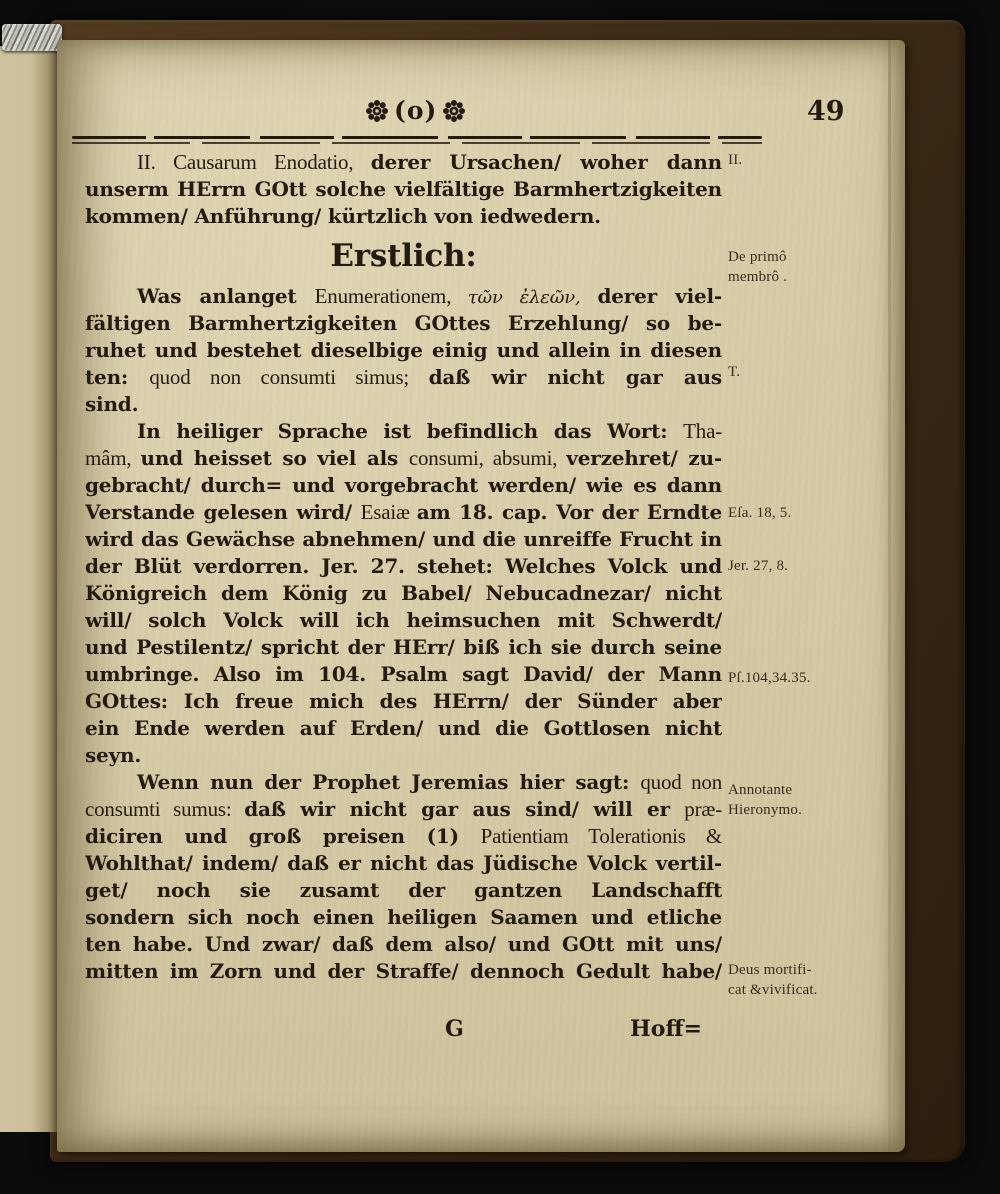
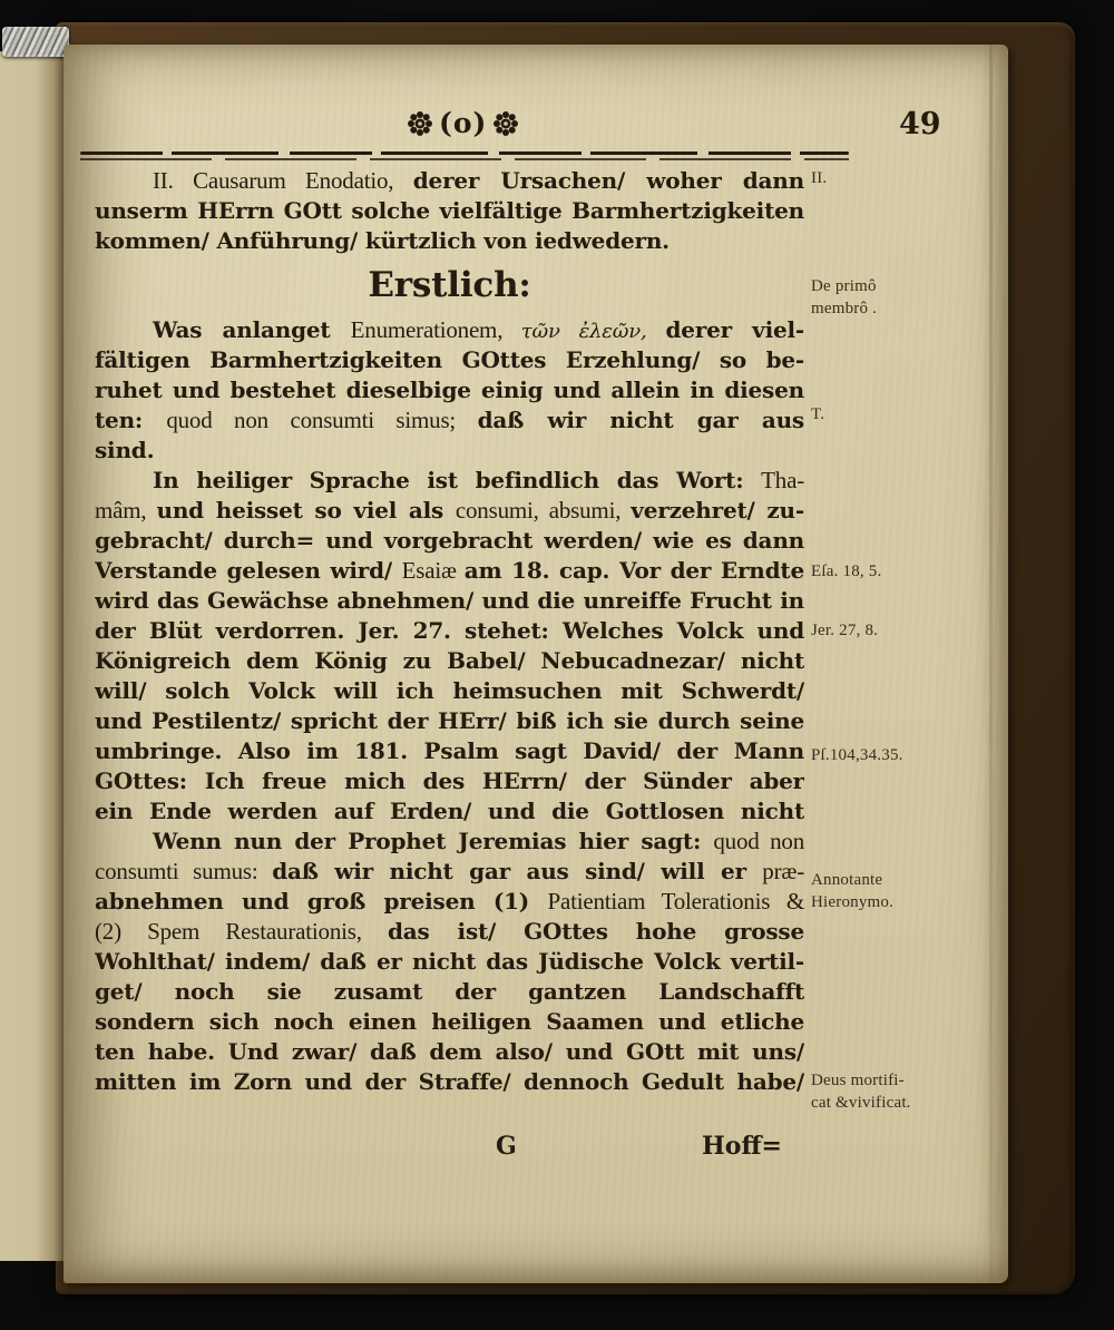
  (o)
  49
  II. Causarum Enodatio, derer Ursachen/ woher dann
  unserm HErrn GOtt solche vielfältige Barmhertzigkeiten
  kommen/ Anführung/ kürtzlich von iedwedern.
  Erstlich:
  Was anlanget Enumerationem, τῶν ἐλεῶν, derer viel-
  fältigen Barmhertzigkeiten GOttes Erzehlung/ so be-
  ruhet und bestehet dieselbige einig und allein in diesen
  ten: quod non consumti simus; daß wir nicht gar aus
  sind.
  In heiliger Sprache ist befindlich das Wort: Tha-
  mâm, und heisset so viel als consumi, absumi, verzehret/ zu-
  gebracht/ durch= und vorgebracht werden/ wie es dann
  Verstande gelesen wird/ Esaiæ am 18. cap. Vor der Erndte
  wird das Gewächse abnehmen/ und die unreiffe Frucht in
  der Blüt verdorren. Jer. 27. stehet: Welches Volck und
  Königreich dem König zu Babel/ Nebucadnezar/ nicht
  will/ solch Volck will ich heimsuchen mit Schwerdt/
  und Pestilentz/ spricht der HErr/ biß ich sie durch seine
- umbringe. Also im 104. Psalm sagt David/ der Mann
+ umbringe. Also im 181. Psalm sagt David/ der Mann
  GOttes: Ich freue mich des HErrn/ der Sünder aber
  ein Ende werden auf Erden/ und die Gottlosen nicht
- seyn.
  Wenn nun der Prophet Jeremias hier sagt: quod non
  consumti sumus: daß wir nicht gar aus sind/ will er præ-
- diciren und groß preisen (1) Patientiam Tolerationis &
+ abnehmen und groß preisen (1) Patientiam Tolerationis &
+ (2) Spem Restaurationis, das ist/ GOttes hohe grosse
  Wohlthat/ indem/ daß er nicht das Jüdische Volck vertil-
  get/ noch sie zusamt der gantzen Landschafft
  sondern sich noch einen heiligen Saamen und etliche
  ten habe. Und zwar/ daß dem also/ und GOtt mit uns/
  mitten im Zorn und der Straffe/ dennoch Gedult habe/
  II.
  De primô
  membrô .
  T.
  Eſa. 18, 5.
  Jer. 27, 8.
  Pſ.104,34.35.
  Annotante
  Hieronymo.
  Deus mortifi-
  cat &vivificat.
  G
  Hoff=
